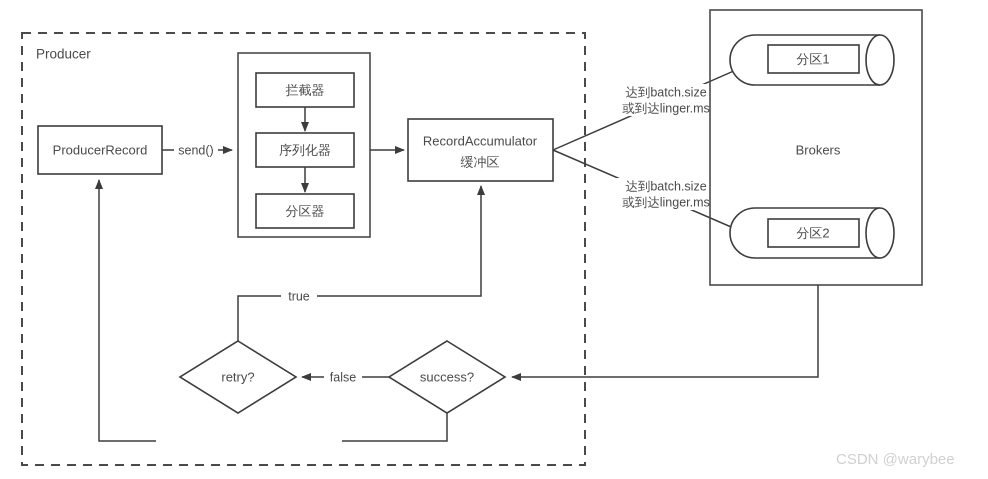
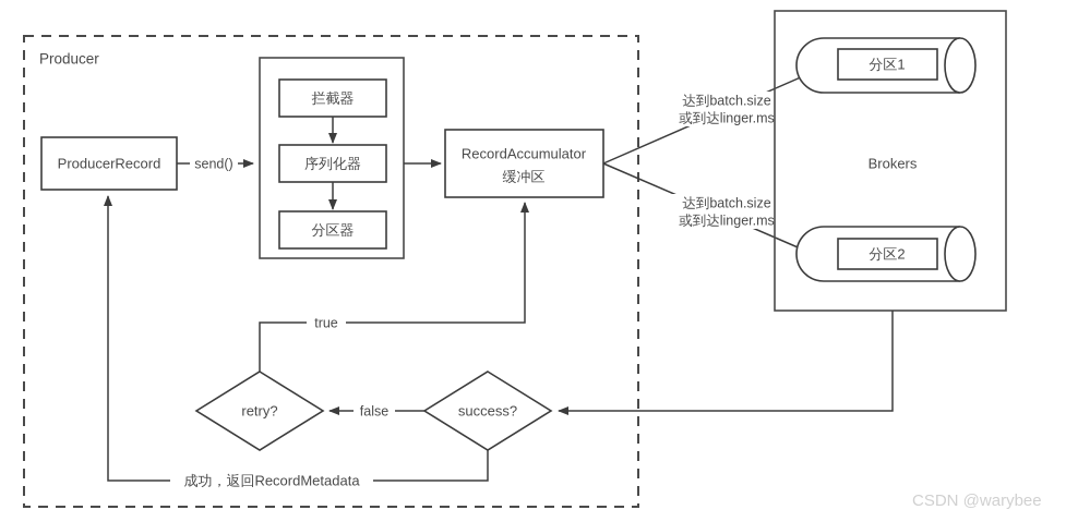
  Producer
  ProducerRecord
  send()
  拦截器
  序列化器
  分区器
  RecordAccumulator
  缓冲区
  达到batch.size
  或到达linger.ms
  达到batch.size
  或到达linger.ms
  Brokers
  分区1
  分区2
  success?
  false
  retry?
  true
+ 成功，返回RecordMetadata
  CSDN @warybee
